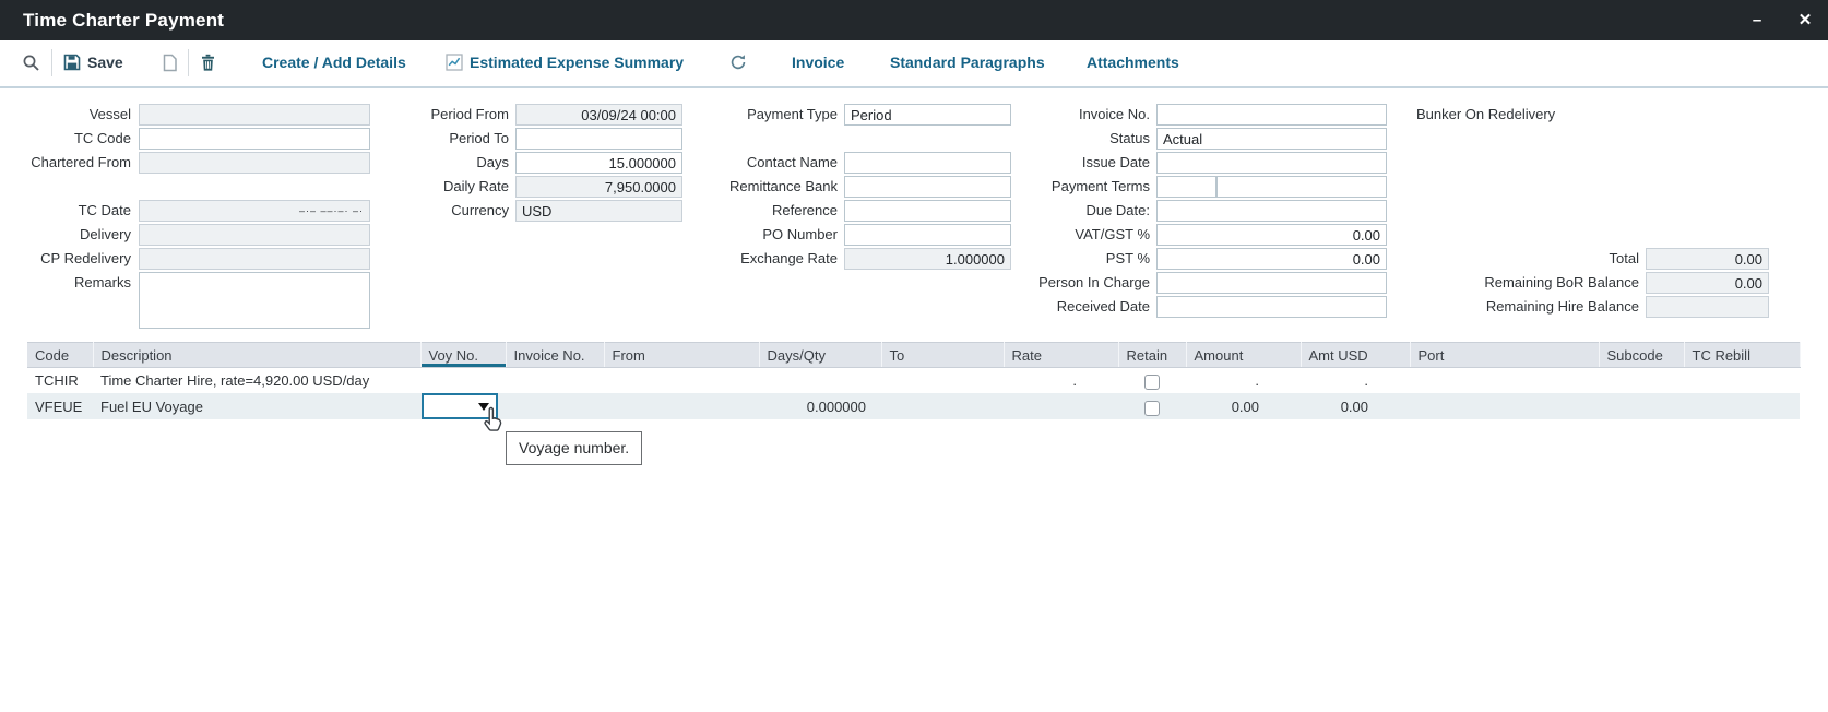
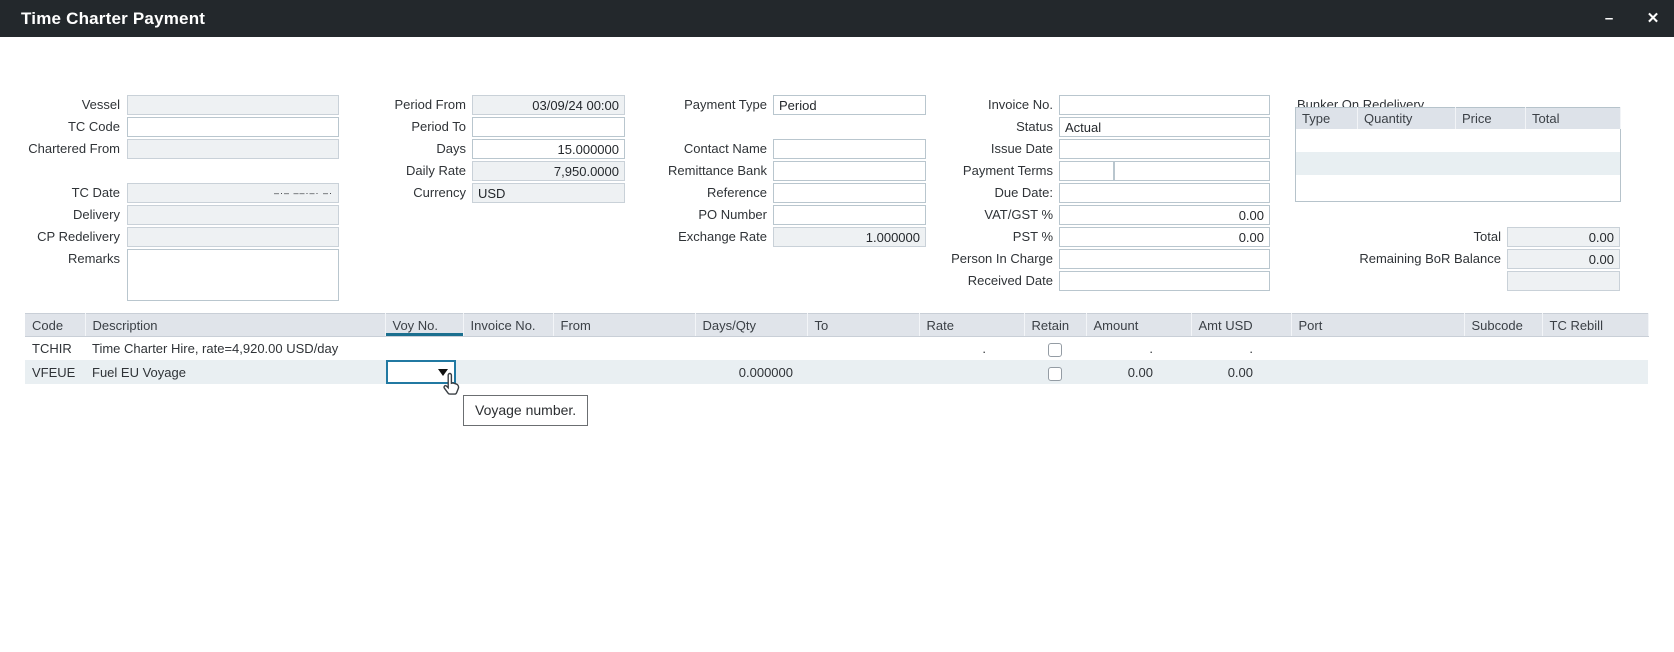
  Time Charter Payment
  –
  ✕
- Save
- Create / Add Details
- Estimated Expense Summary
- Invoice
- Standard Paragraphs
- Attachments
  Vessel
  TC Code
  Chartered From
  TC Date
  –·– ––·–· –·
  Delivery
  CP Redelivery
  Remarks
  Period From
  03/09/24 00:00
  Period To
  Days
  15.000000
  Daily Rate
  7,950.0000
  Currency
  USD
  Payment Type
  Period
  Contact Name
  Remittance Bank
  Reference
  PO Number
  Exchange Rate
  1.000000
  Invoice No.
  Status
  Actual
  Issue Date
  Payment Terms
  Due Date:
  VAT/GST %
  0.00
  PST %
  0.00
  Person In Charge
  Received Date
  Bunker On Redelivery
+ Type	Quantity	Price	Total
  Total
  0.00
  Remaining BoR Balance
  0.00
- Remaining Hire Balance
  Code	Description	Voy No.	Invoice No.	From	Days/Qty	To	Rate	Retain	Amount	Amt USD	Port	Subcode	TC Rebill
  TCHIR	Time Charter Hire, rate=4,920.00 USD/day						.		.	.
  VFEUE	Fuel EU Voyage				0.000000				0.00	0.00
  Voyage number.
